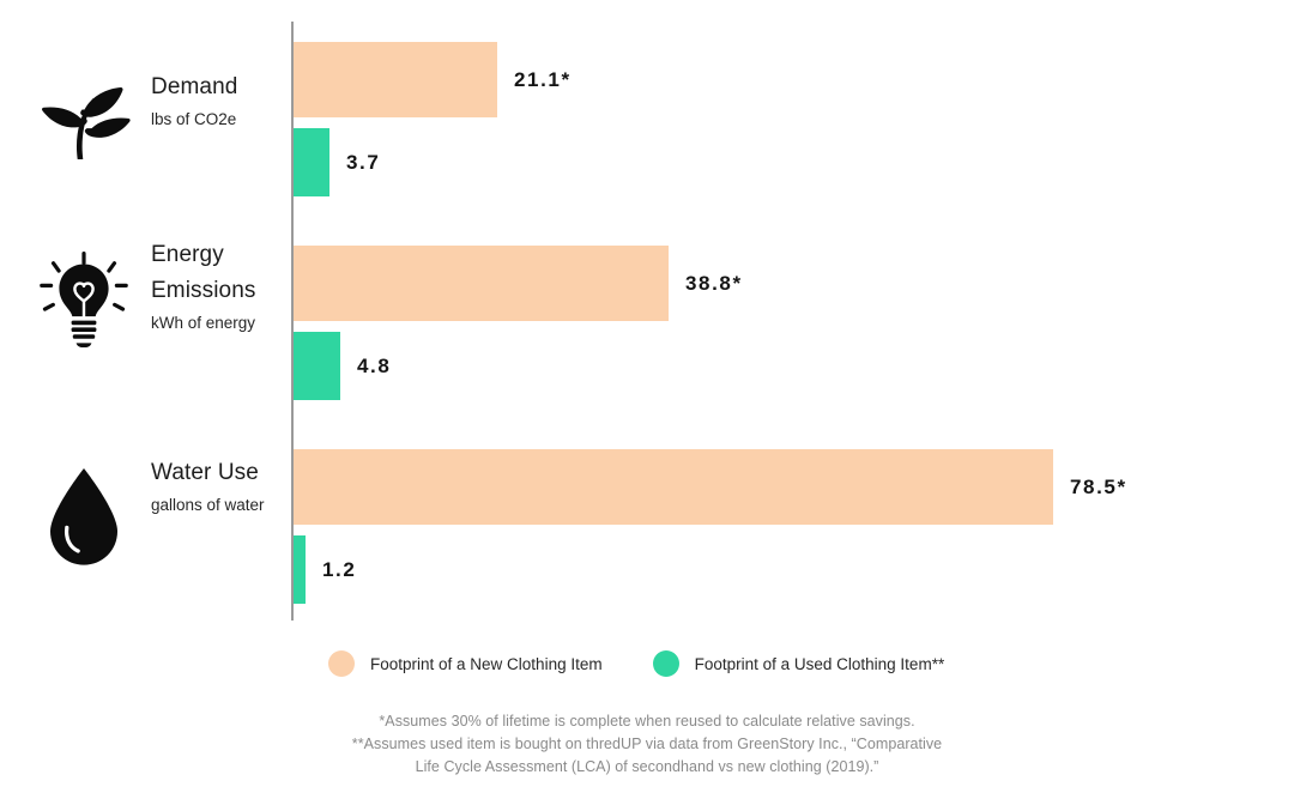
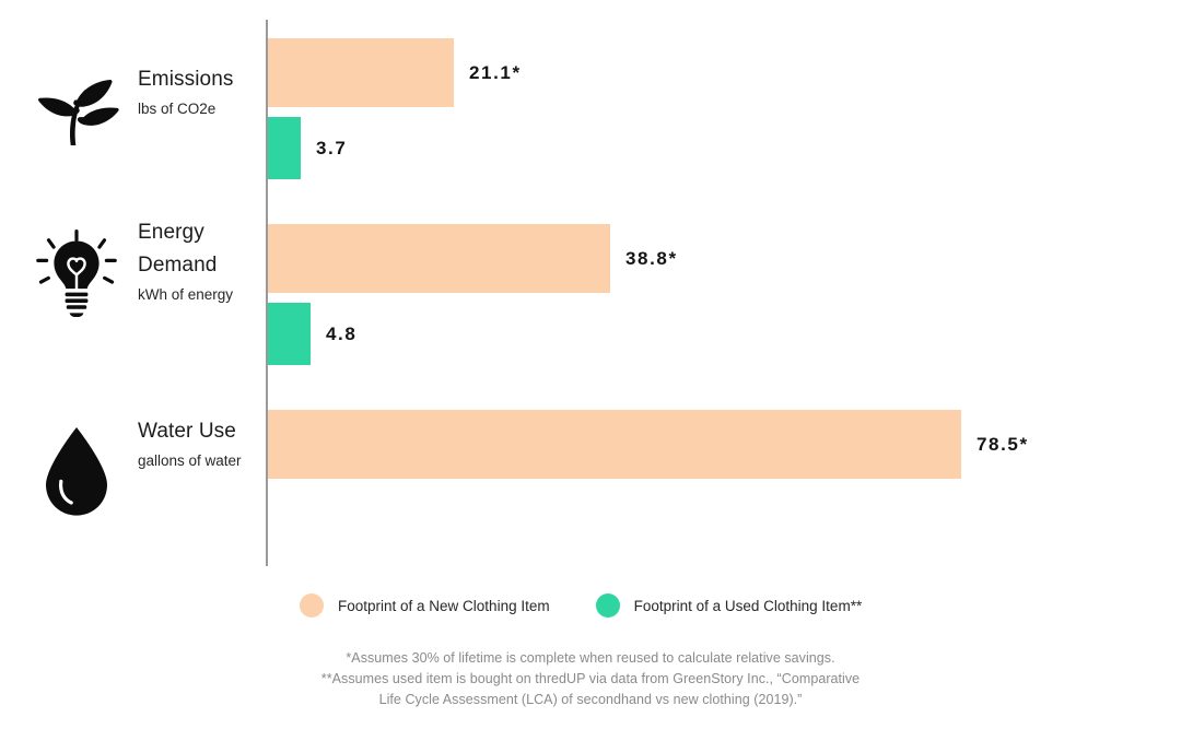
- Demand
+ Emissions
  lbs of CO2e
  21.1*
  3.7
  Energy
- Emissions
+ Demand
  kWh of energy
  38.8*
  4.8
  Water Use
  gallons of water
  78.5*
- 1.2
  Footprint of a New Clothing Item
  Footprint of a Used Clothing Item**
  *Assumes 30% of lifetime is complete when reused to calculate relative savings.
  **Assumes used item is bought on thredUP via data from GreenStory Inc., “Comparative
  Life Cycle Assessment (LCA) of secondhand vs new clothing (2019).”
